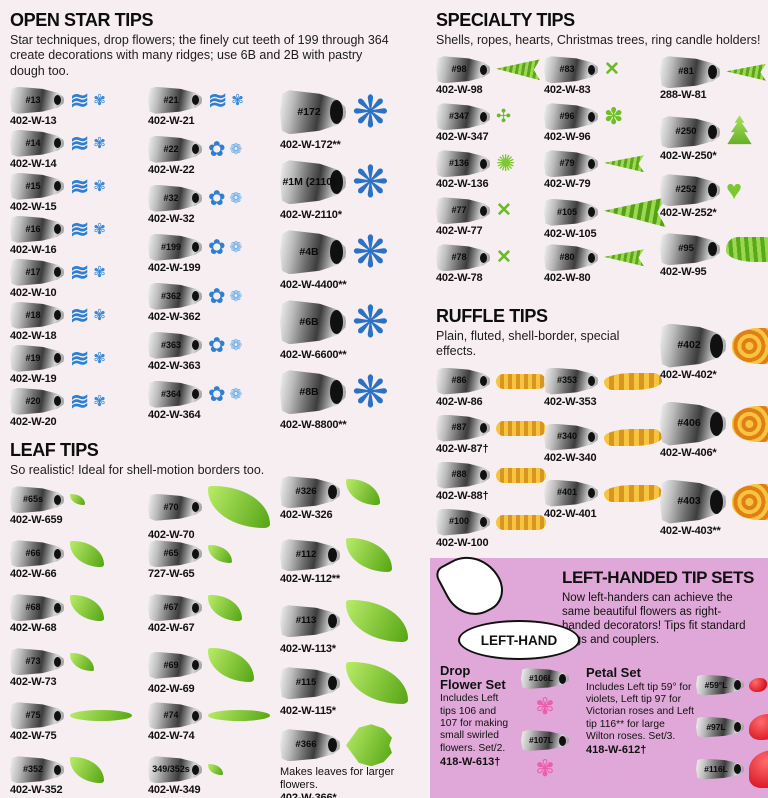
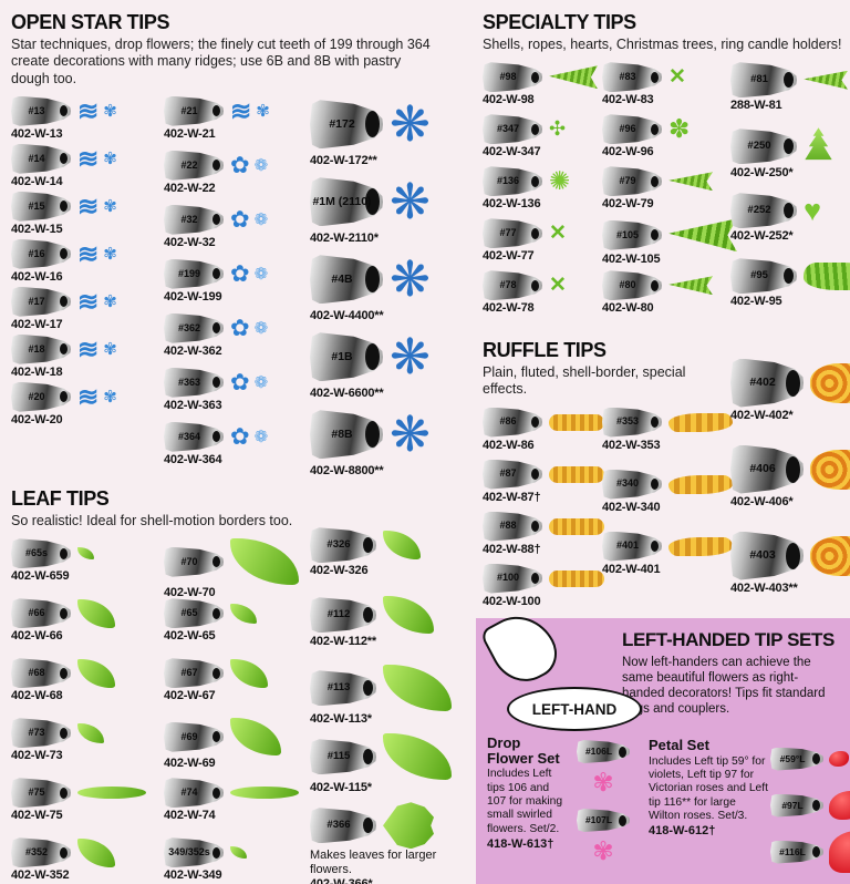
  OPEN STAR TIPS
- Star techniques, drop flowers; the finely cut teeth of 199 through 364 create decorations with many ridges; use 6B and 2B with pastry dough too.
+ Star techniques, drop flowers; the finely cut teeth of 199 through 364 create decorations with many ridges; use 6B and 8B with pastry dough too.
  #13
  402-W-13
  #14
  402-W-14
  #15
  402-W-15
  #16
  402-W-16
  #17
- 402-W-10
+ 402-W-17
  #18
  402-W-18
- #19
- 402-W-19
  #20
  402-W-20
  #21
  402-W-21
  #22
  402-W-22
  #32
  402-W-32
  #199
  402-W-199
  #362
  402-W-362
  #363
  402-W-363
  #364
  402-W-364
  #172
  402-W-172**
  #1M (2110)
  402-W-2110*
  #4B
  402-W-4400**
- #6B
+ #1B
  402-W-6600**
  #8B
  402-W-8800**
  LEAF TIPS
  So realistic! Ideal for shell-motion borders too.
  #65s
  402-W-659
  #66
  402-W-66
  #68
  402-W-68
  #73
  402-W-73
  #75
  402-W-75
  #352
  402-W-352
  #70
  402-W-70
  #65
- 727-W-65
+ 402-W-65
  #67
  402-W-67
  #69
  402-W-69
  #74
  402-W-74
  349/352s
  402-W-349
  #326
  402-W-326
  #112
  402-W-112**
  #113
  402-W-113*
  #115
  402-W-115*
  #366
  Makes leaves for larger flowers.
  SPECIALTY TIPS
  Shells, ropes, hearts, Christmas trees, ring candle holders!
  #98
  402-W-98
  #347
  402-W-347
  #136
  402-W-136
  #77
  402-W-77
  #78
  402-W-78
  #83
  402-W-83
  #96
  402-W-96
  #79
  402-W-79
  #105
  402-W-105
  #80
  402-W-80
  #81
  288-W-81
  #250
  402-W-250*
  #252
  402-W-252*
  #95
  402-W-95
  RUFFLE TIPS
  Plain, fluted, shell-border, special effects.
  #86
  402-W-86
  #87
  402-W-87†
  #88
  402-W-88†
  #100
  402-W-100
  #353
  402-W-353
  #340
  402-W-340
  #401
  402-W-401
  #402
  402-W-402*
  #406
  402-W-406*
  #403
  402-W-403**
  LEFT-HAND
  LEFT-HANDED TIP SETS
  Now left-handers can achieve the same beautiful flowers as right-anded decorators! Tips fit standard s and couplers.
  Drop Flower Set
  Includes Left tips 106 and 107 for making small swirled flowers. Set/2.
  418-W-613†
  #106L
  #107L
  Petal Set
  Includes Left tip 59° for violets, Left tip 97 for Victorian roses and Left tip 116** for large Wilton roses. Set/3.
  418-W-612†
  #59°L
  #97L
  #116L
